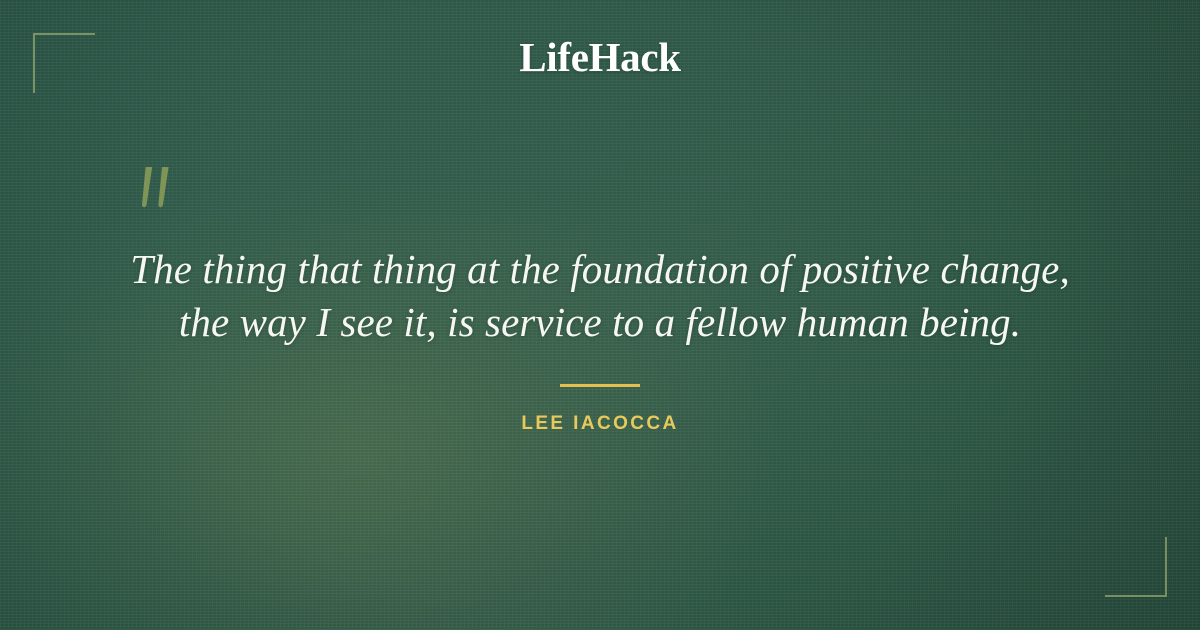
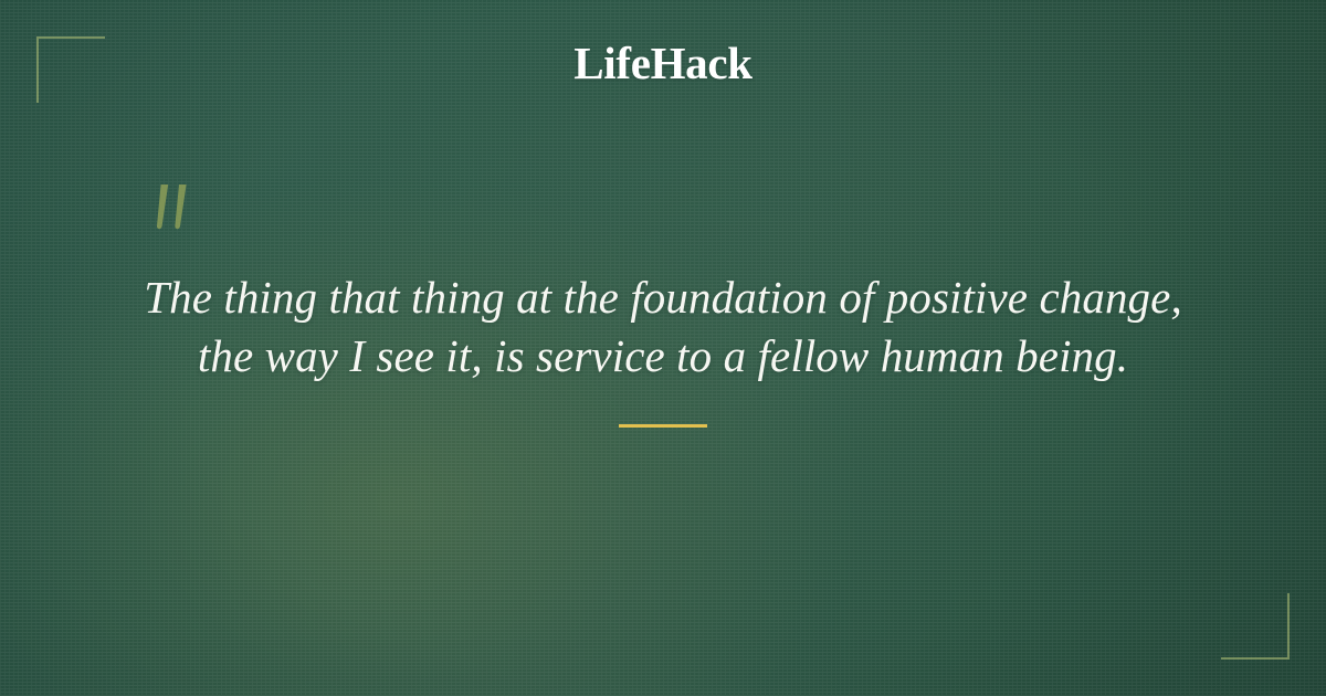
  LifeHack
  The thing that thing at the foundation of positive change, the way I see it, is service to a fellow human being.
- LEE IACOCCA
